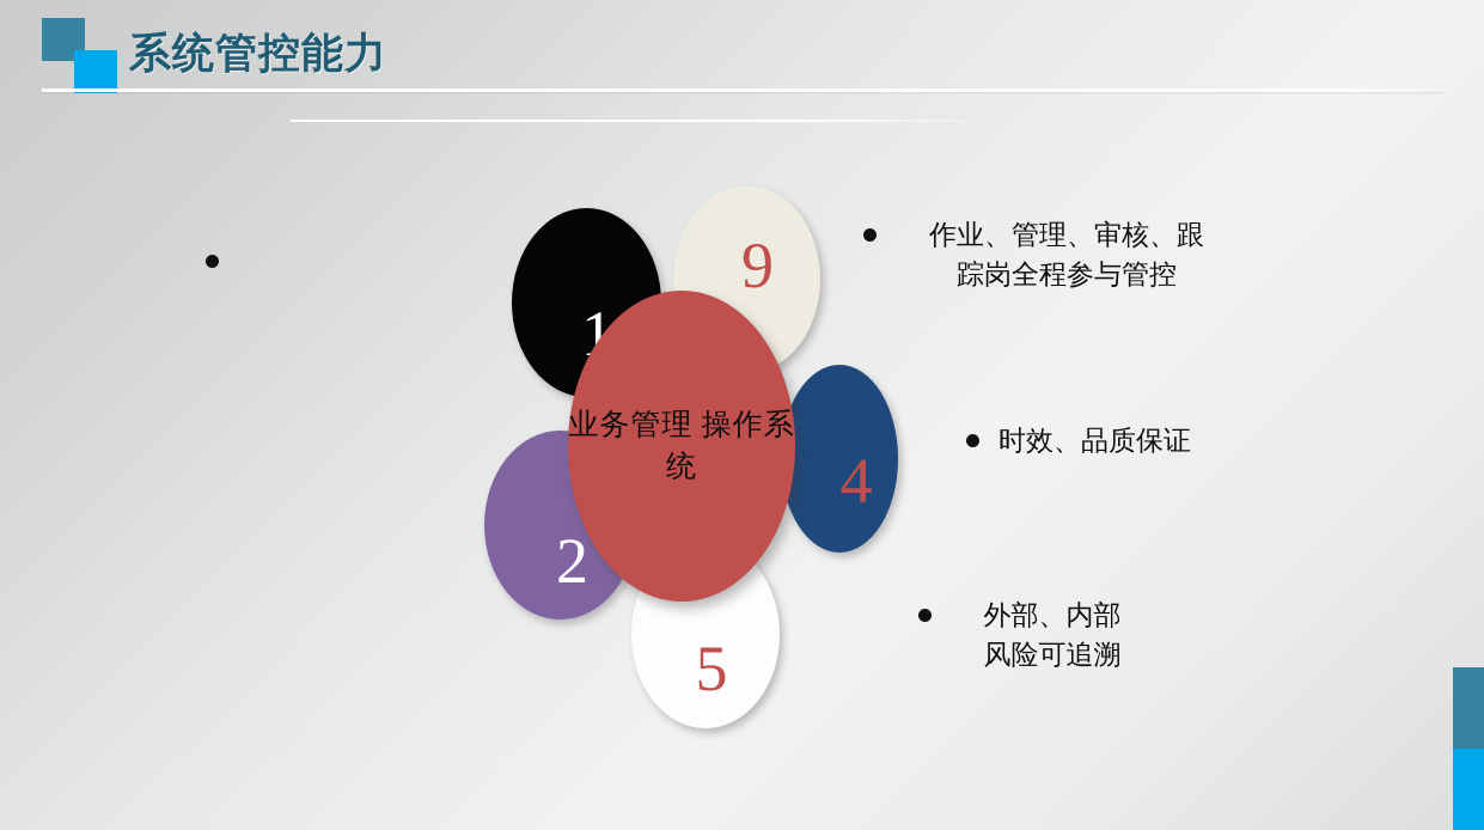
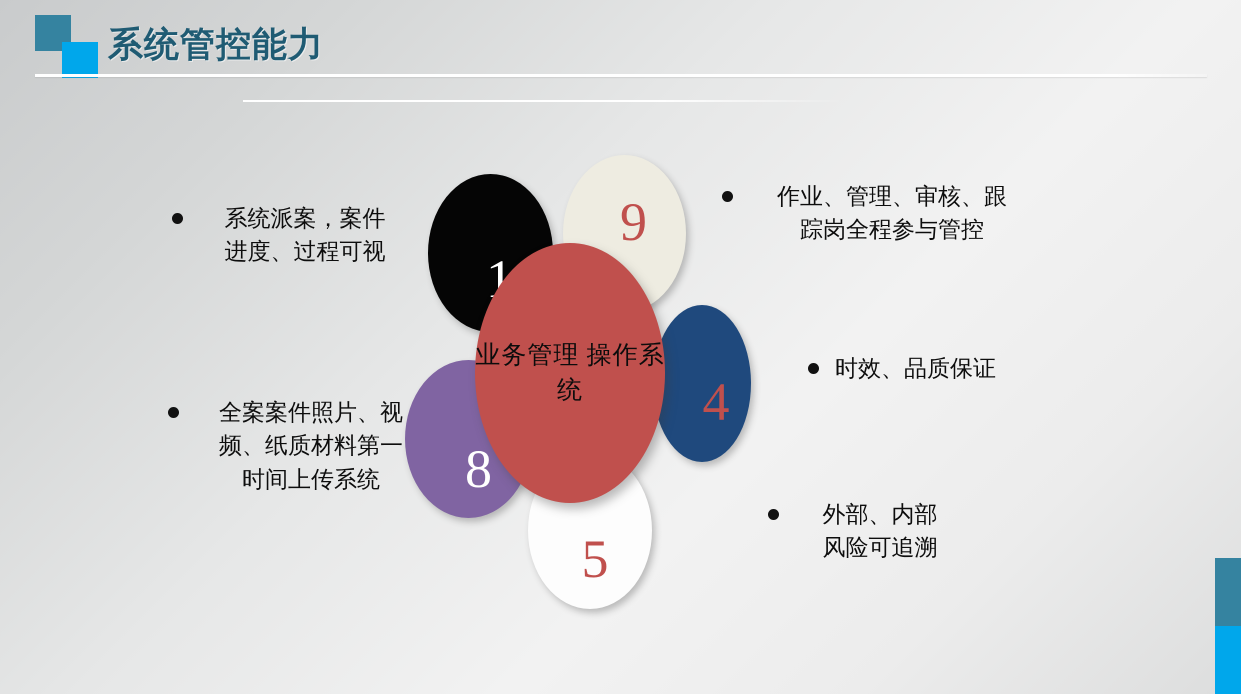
  系统管控能力
  1
  9
  4
- 2
+ 8
  5
  业务管理 操作系统
+ 系统派案，案件
+ 进度、过程可视
+ 全案案件照片、视
+ 频、纸质材料第一
+ 时间上传系统
  作业、管理、审核、跟
  踪岗全程参与管控
  时效、品质保证
  外部、内部
  风险可追溯
